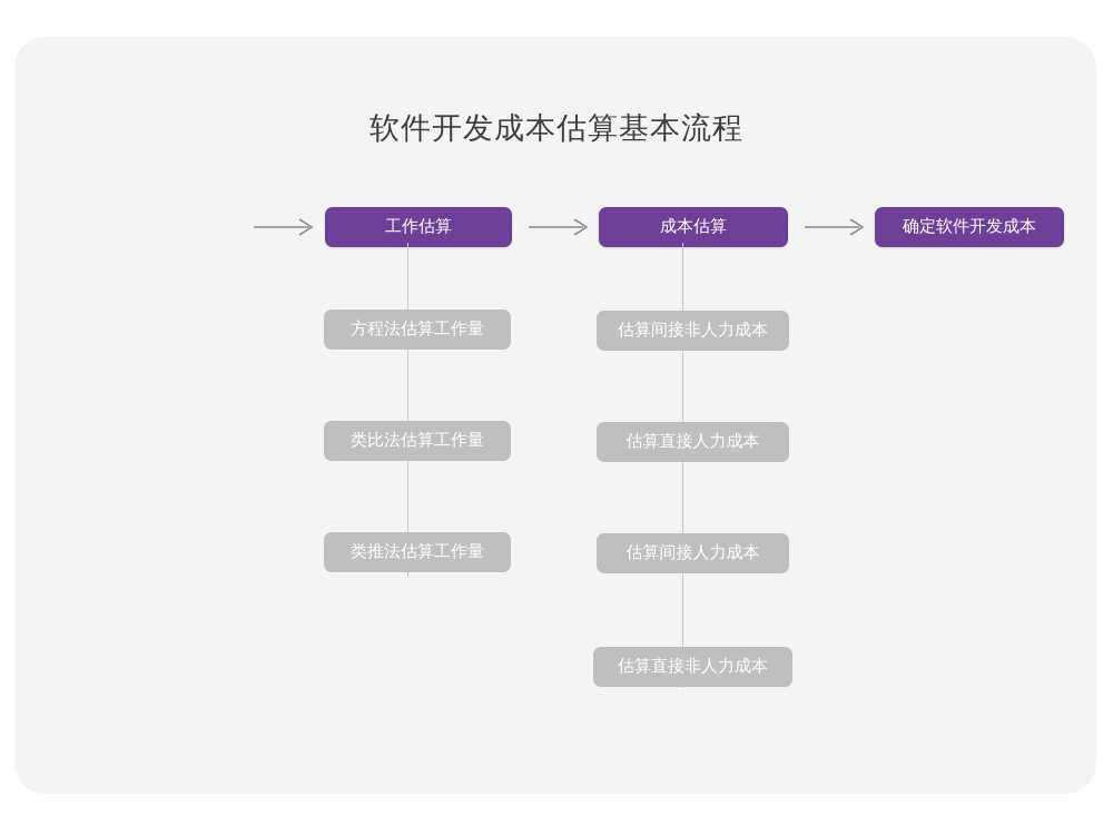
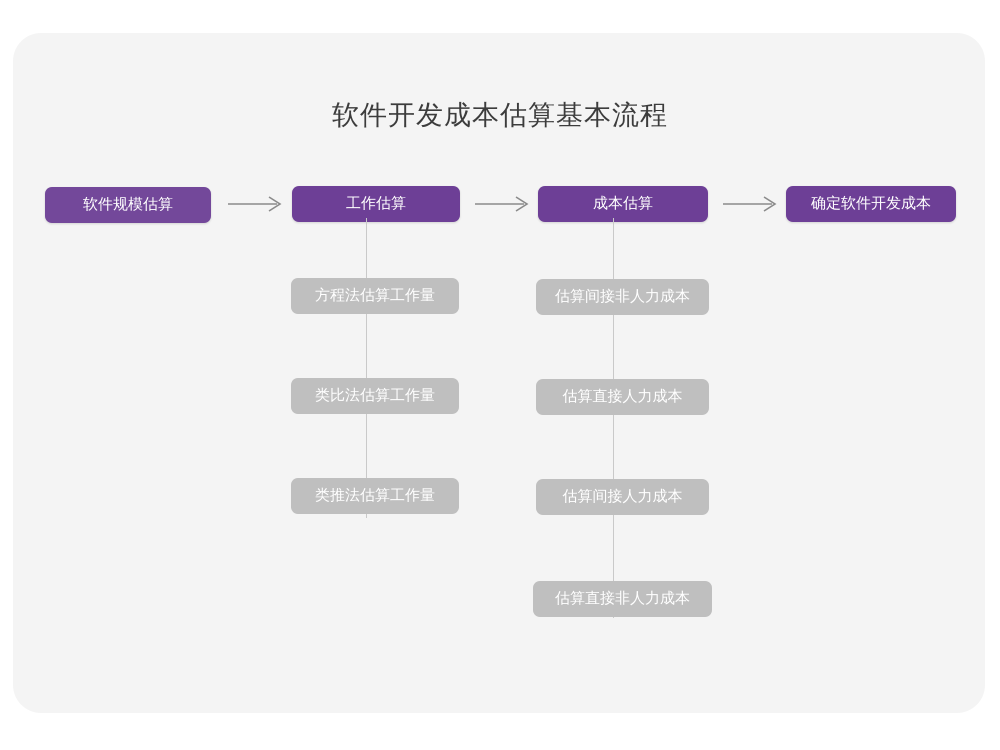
  软件开发成本估算基本流程
+ 软件规模估算
  工作估算
  成本估算
  确定软件开发成本
  方程法估算工作量
  类比法估算工作量
  类推法估算工作量
  估算间接非人力成本
  估算直接人力成本
  估算间接人力成本
  估算直接非人力成本
